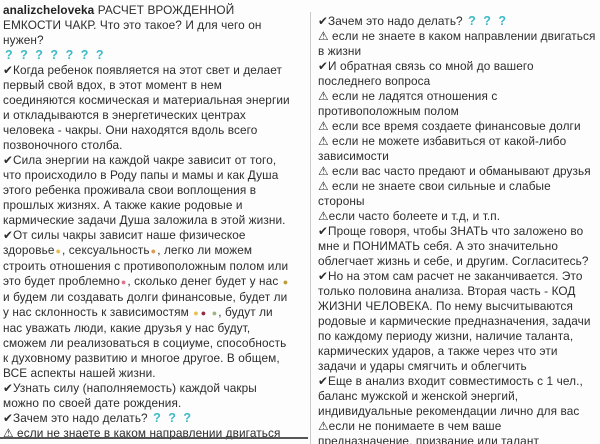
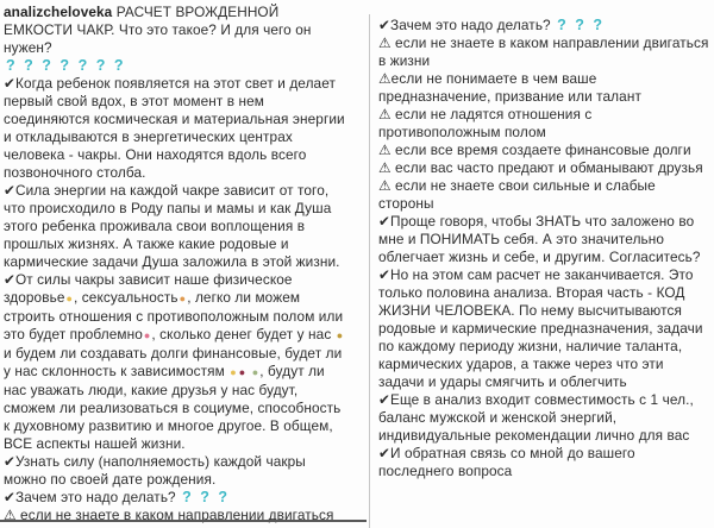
  analizcheloveka РАСЧЕТ ВРОЖДЕННОЙ ЕМКОСТИ ЧАКР. Что это такое? И для чего он нужен?
  ? ? ? ? ? ? ?
  ✔Когда ребенок появляется на этот свет и делает первый свой вдох, в этот момент в нем соединяются космическая и материальная энергии и откладываются в энергетических центрах человека - чакры. Они находятся вдоль всего позвоночного столба.
  ✔Сила энергии на каждой чакре зависит от того, что происходило в Роду папы и мамы и как Душа этого ребенка проживала свои воплощения в прошлых жизнях. А также какие родовые и кармические задачи Душа заложила в этой жизни.
  ✔От силы чакры зависит наше физическое здоровье●, сексуальность●, легко ли можем строить отношения с противоположным полом или это будет проблемно●, сколько денег будет у нас ● и будем ли создавать долги финансовые, будет ли у нас склонность к зависимостям ● ● ●, будут ли нас уважать люди, какие друзья у нас будут, сможем ли реализоваться в социуме, способность к духовному развитию и многое другое. В общем, ВСЕ аспекты нашей жизни.
  ✔Узнать силу (наполняемость) каждой чакры можно по своей дате рождения.
  ✔Зачем это надо делать? ? ? ?
  ⚠ если не знаете в каком направлении двигаться
  ✔Зачем это надо делать? ? ? ?
  ⚠ если не знаете в каком направлении двигаться в жизни
- ✔И обратная связь со мной до вашего последнего вопроса
+ ⚠если не понимаете в чем ваше предназначение, призвание или талант
  ⚠ если не ладятся отношения с противоположным полом
  ⚠ если все время создаете финансовые долги
- ⚠ если не можете избавиться от какой-либо зависимости
  ⚠ если вас часто предают и обманывают друзья
  ⚠ если не знаете свои сильные и слабые стороны
- ⚠если часто болеете и т.д, и т.п.
  ✔Проще говоря, чтобы ЗНАТЬ что заложено во мне и ПОНИМАТЬ себя. А это значительно облегчает жизнь и себе, и другим. Согласитесь?
  ✔Но на этом сам расчет не заканчивается. Это только половина анализа. Вторая часть - КОД ЖИЗНИ ЧЕЛОВЕКА. По нему высчитываются родовые и кармические предназначения, задачи по каждому периоду жизни, наличие таланта, кармических ударов, а также через что эти задачи и удары смягчить и облегчить
  ✔Еще в анализ входит совместимость с 1 чел., баланс мужской и женской энергий, индивидуальные рекомендации лично для вас
- ⚠если не понимаете в чем ваше предназначение, призвание или талант
+ ✔И обратная связь со мной до вашего последнего вопроса
